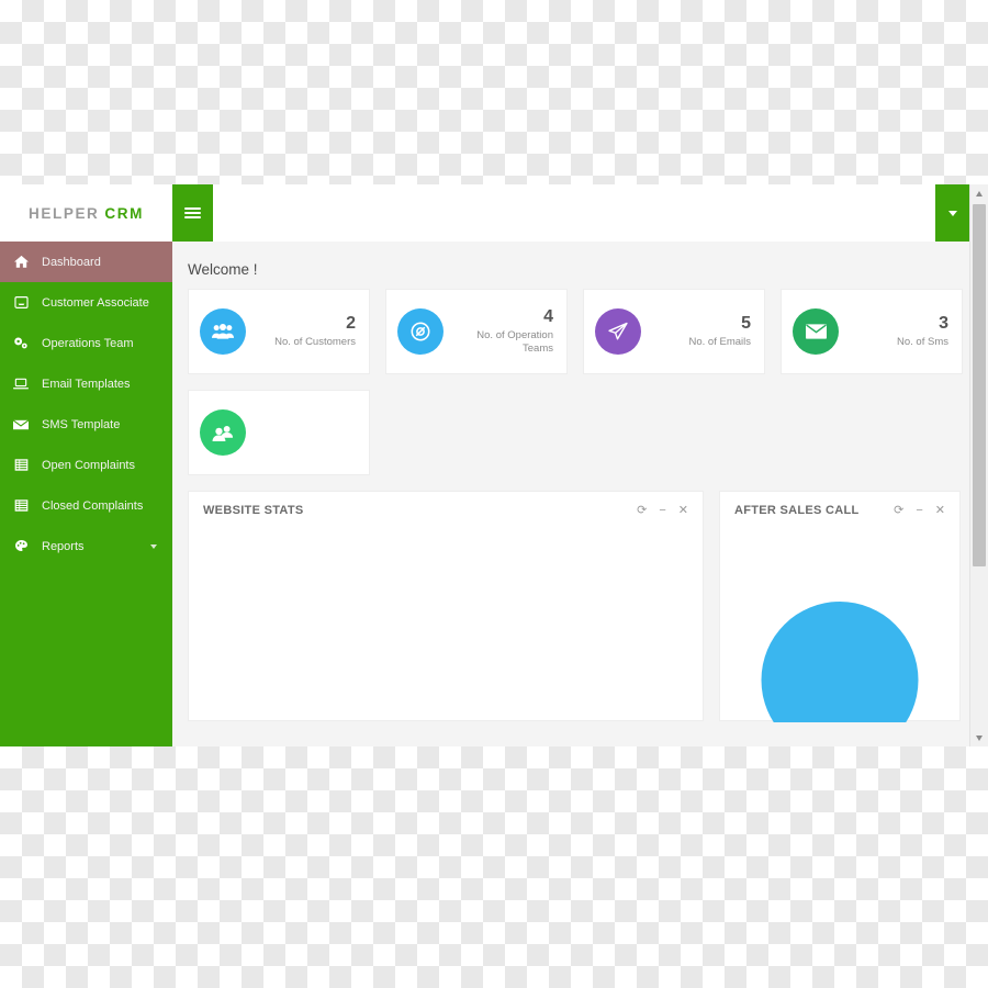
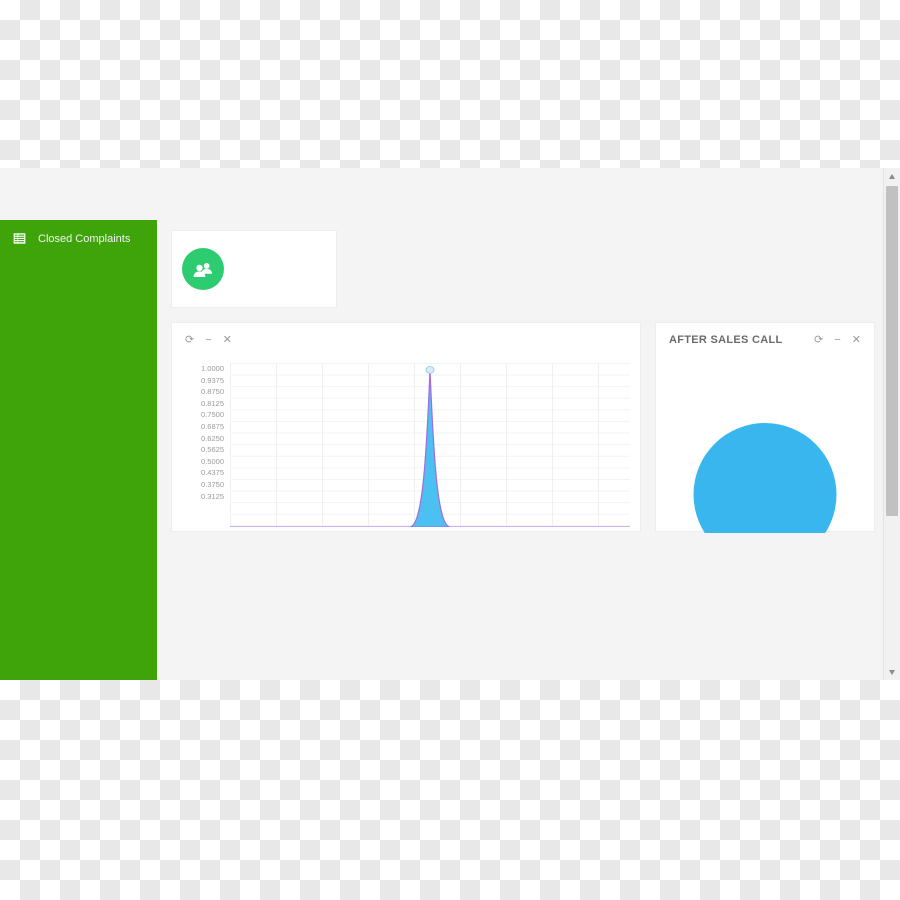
- HELPER
- CRM
- Dashboard
- Customer Associate
- Operations Team
- Email Templates
- SMS Template
- Open Complaints
  Closed Complaints
- Reports
- Welcome !
- 2
- No. of Customers
- 4
- No. of Operation Teams
- 5
- No. of Emails
- 3
- No. of Sms
- WEBSITE STATS
  ⟳
  −
  ✕
+ 1.0000
+ 0.9375
+ 0.8750
+ 0.8125
+ 0.7500
+ 0.6875
+ 0.6250
+ 0.5625
+ 0.5000
+ 0.4375
+ 0.3750
+ 0.3125
  AFTER SALES CALL
  ⟳
  −
  ✕
